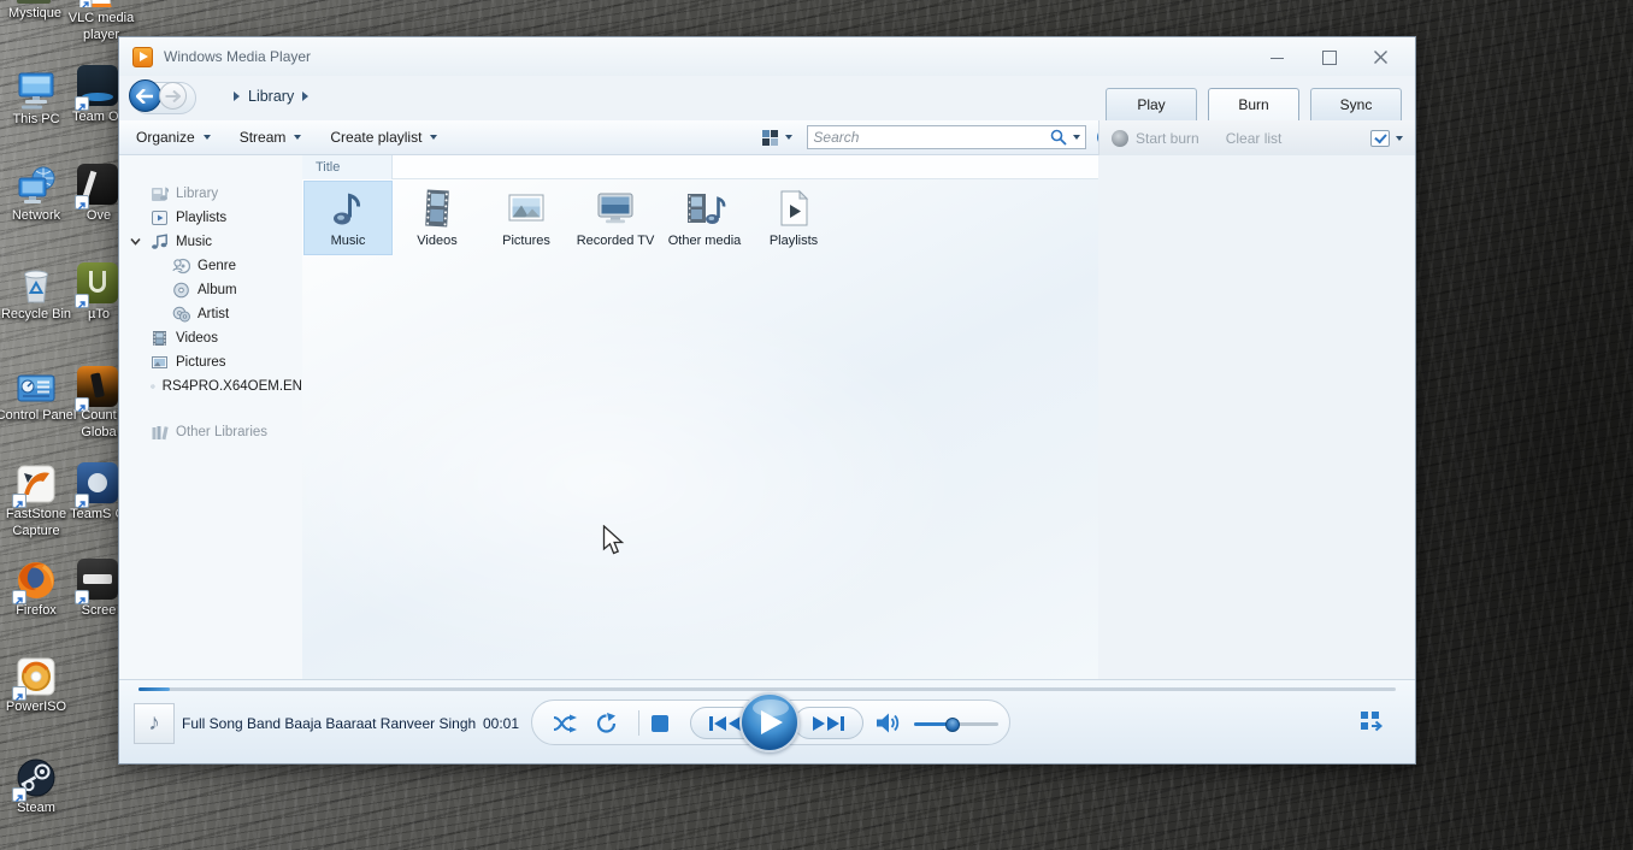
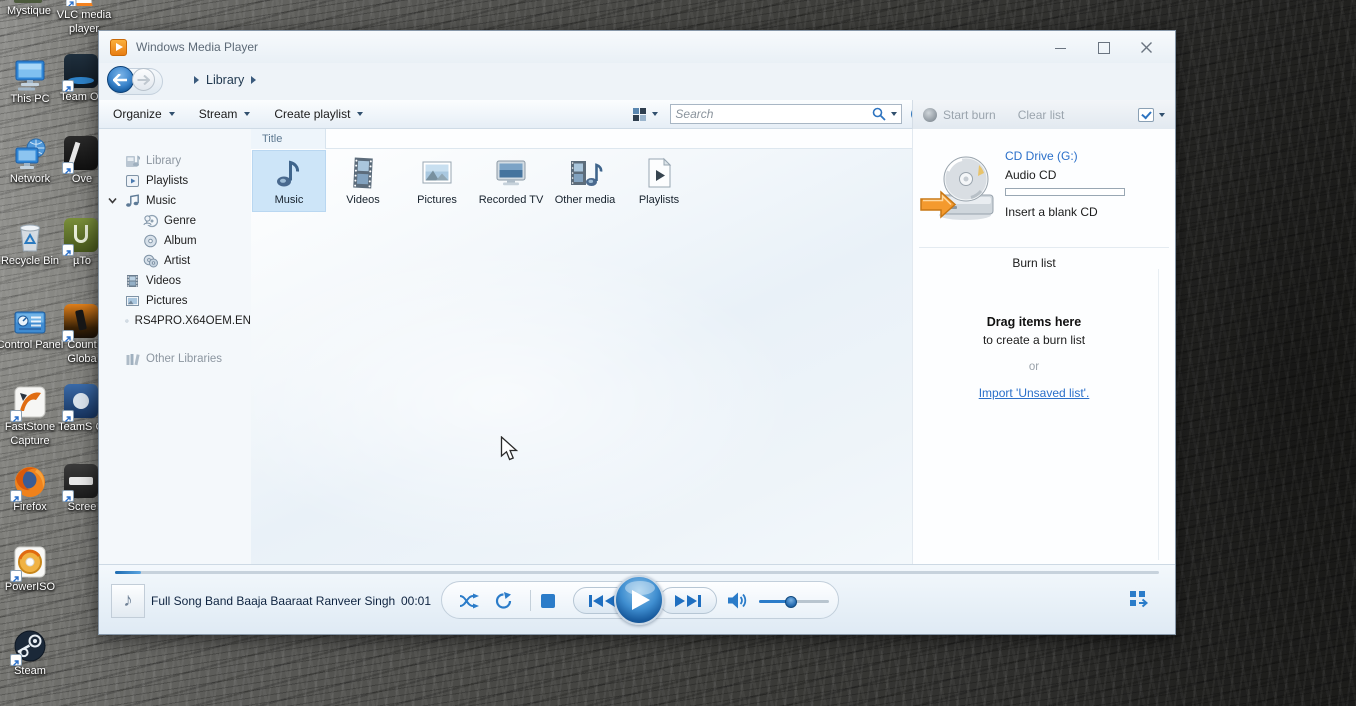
  Mystique
  This PC
  Network
  Recycle Bin
  Control Panel
  FastStone Capture
  Firefox
  PowerISO
  Steam
  VLC media player
  Team O
  Ove
  µTo
  Count Globa
  TeamS
  Scree
  Windows Media Player
  Library
- Play
- Burn
- Sync
  Organize
  Stream
  Create playlist
  Search
  Start burn
  Clear list
  Library
  Playlists
  Music
  Genre
  Album
  Artist
  Videos
  Pictures
  RS4PRO.X64OEM.EN
  Other Libraries
+ CD Drive (G:)
+ Audio CD
+ Insert a blank CD
+ Burn list
+ Drag items here
+ to create a burn list
+ or
+ Import 'Unsaved list'.
  ♪
  Full Song Band Baaja Baaraat Ranveer Singh
  00:01
